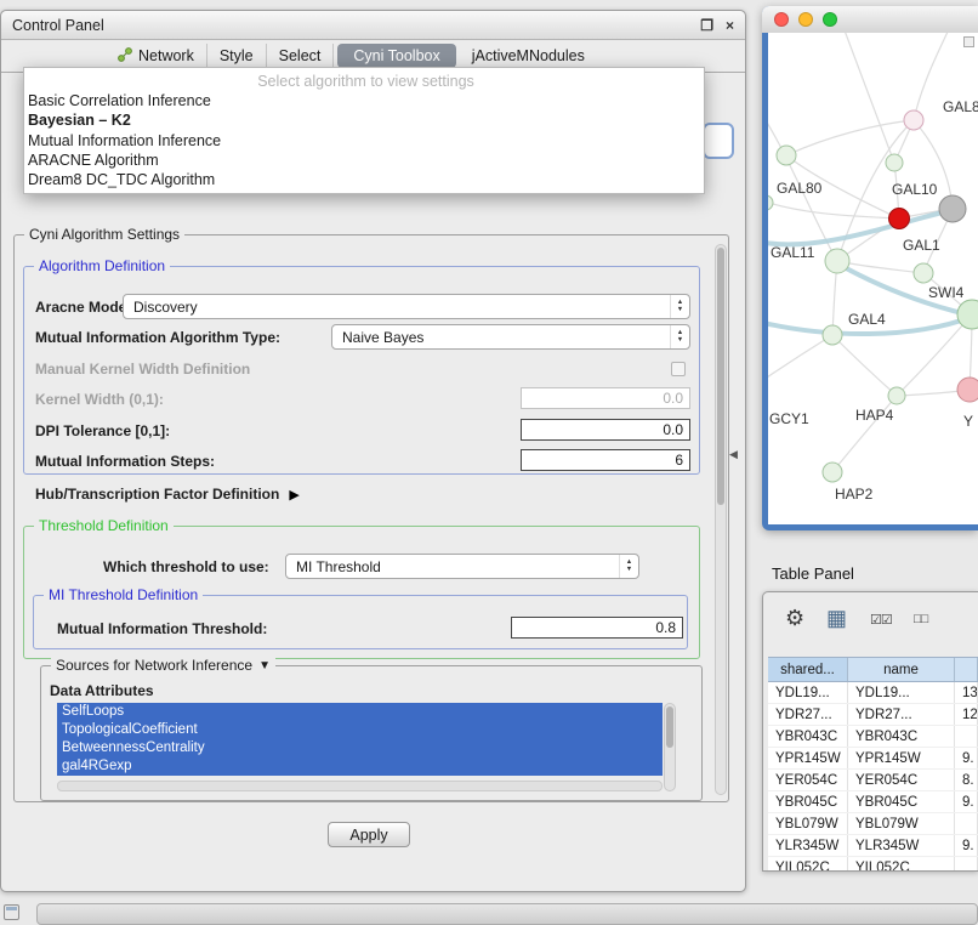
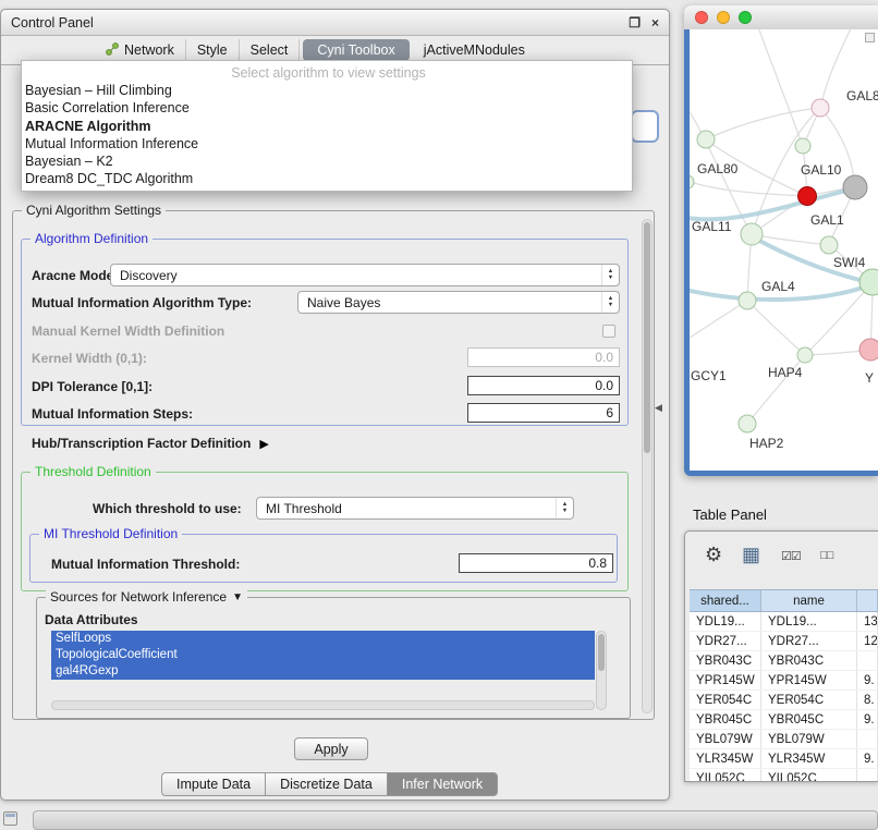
  Control Panel
  ❐
  ×
  Network
  Style
  Select
  Cyni Toolbox
  jActiveMNodules
  Select algorithm to view settings
+ Bayesian – Hill Climbing
  Basic Correlation Inference
- Bayesian – K2
+ ARACNE Algorithm
  Mutual Information Inference
- ARACNE Algorithm
+ Bayesian – K2
  Dream8 DC_TDC Algorithm
  Cyni Algorithm Settings
  Algorithm Definition
  Aracne Mod
  Discovery
  Mutual Information Algorithm Type:
  Naive Bayes
  Manual Kernel Width Definition
  Kernel Width (0,1):
  0.0
  DPI Tolerance [0,1]:
  0.0
  Mutual Information Steps:
  6
  Hub/Transcription Factor Definition
  ▶
  Threshold Definition
  Which threshold to use:
  MI Threshold
  MI Threshold Definition
  Mutual Information Threshold:
  0.8
  Sources for Network Inference
  ▼
  Data Attributes
  SelfLoops
  TopologicalCoefficient
- BetweennessCentrality
  gal4RGexp
  Apply
+ Impute Data
+ Discretize Data
+ Infer Network
  ◀
  GAL8
  GAL80
  GAL10
  GAL11
  GAL1
  SWI4
  GAL4
  GCY1
  HAP4
  HAP2
  Y
  Table Panel
  ⚙
  ▦
  ☑☑
  □□
  shared...
  name
  YDL19...
  YDL19...
  13
  YDR27...
  YDR27...
  12
  YBR043C
  YBR043C
  YPR145W
  YPR145W
  9.
  YER054C
  YER054C
  8.
  YBR045C
  YBR045C
  9.
  YBL079W
  YBL079W
  YLR345W
  YLR345W
  9.
  YIL052C
  YIL052C
